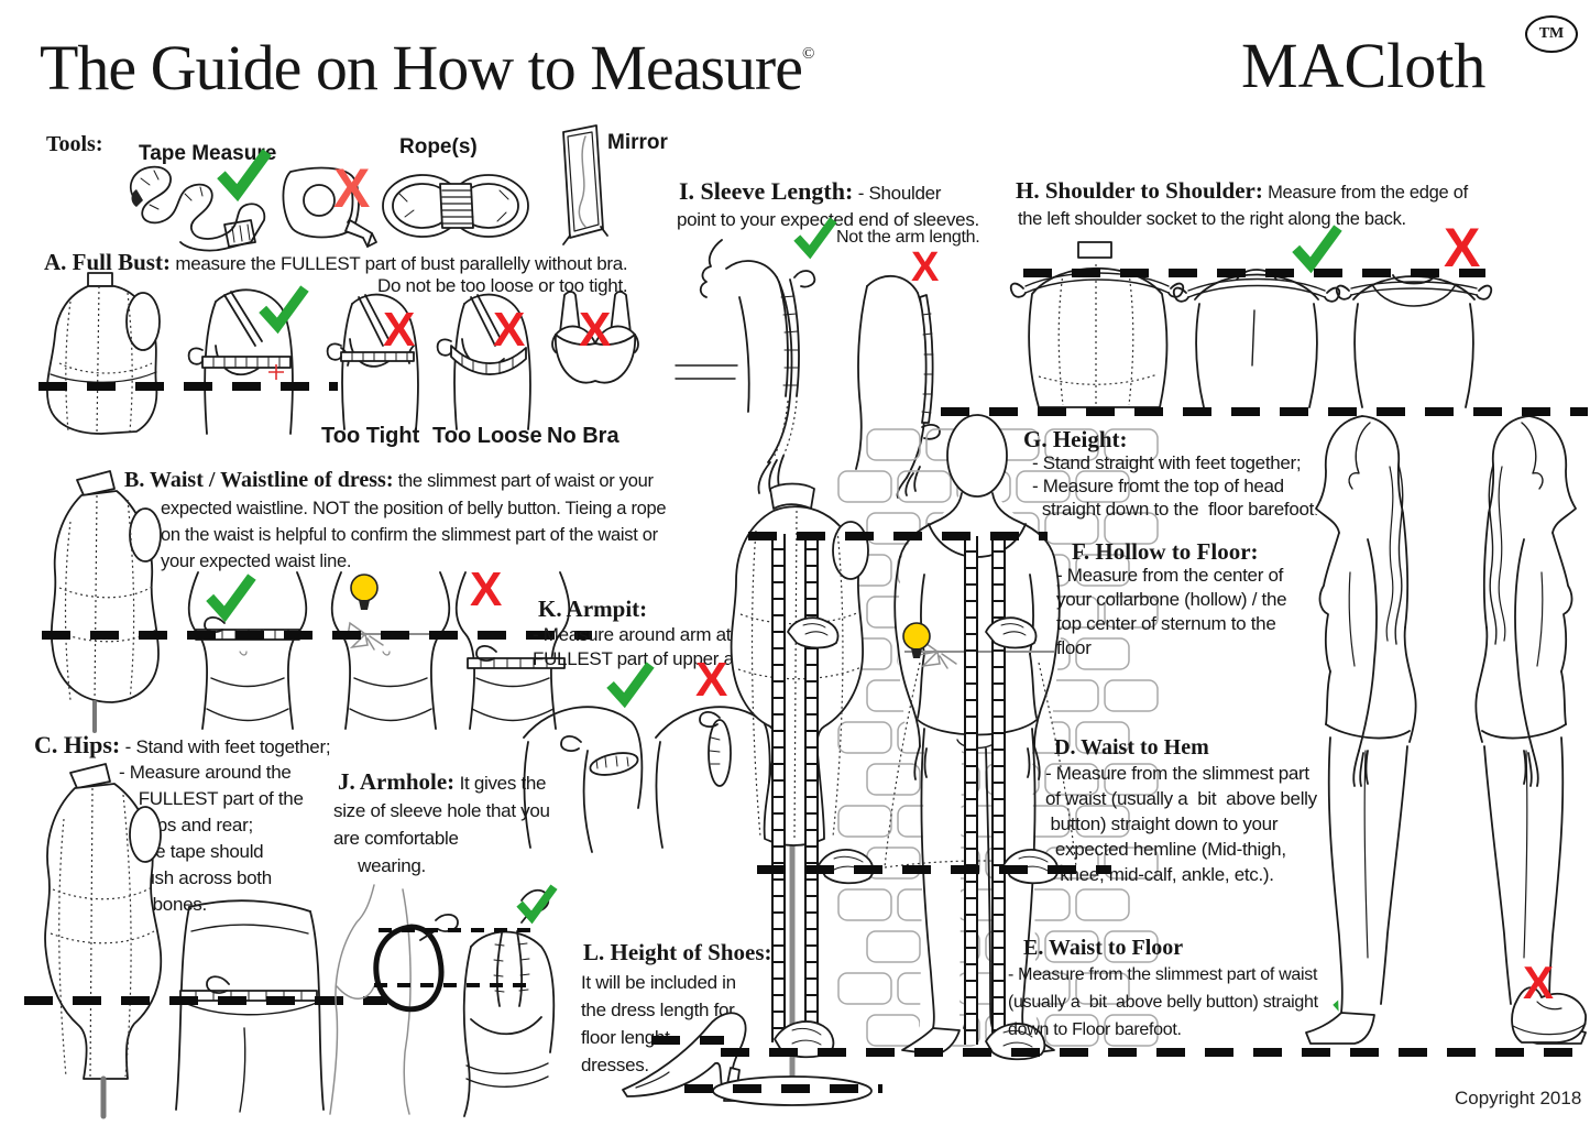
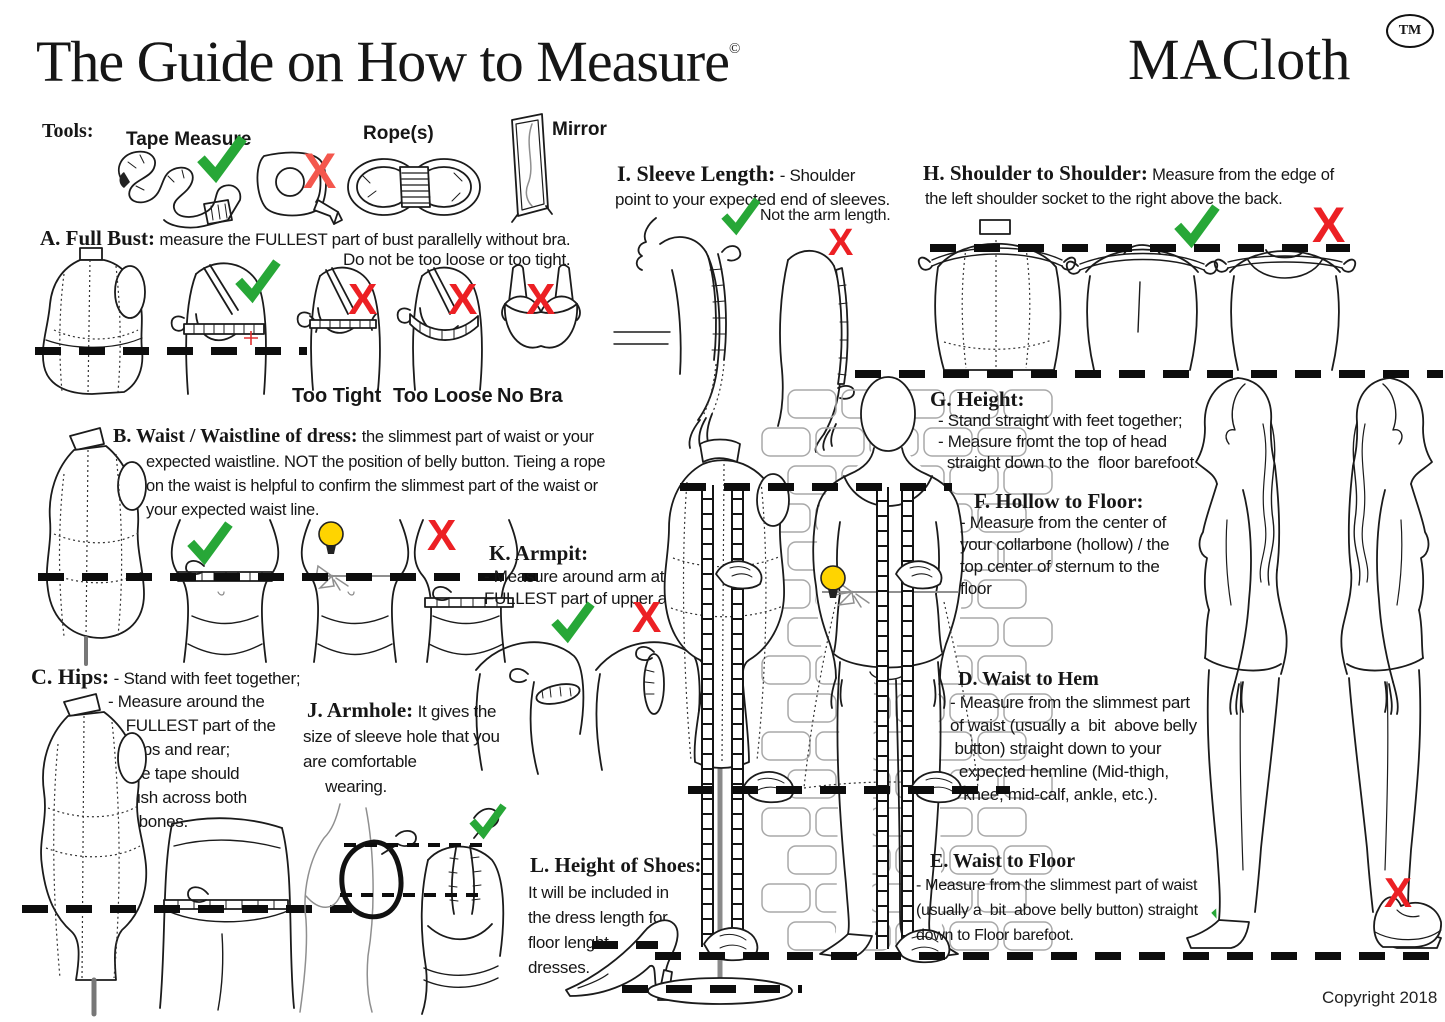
  The Guide on How to Measure©
  MACloth
  TM
  Tools:
  Tape Measue
  Rope(s)
  Mirror
  X
  A. Full Bust: measure the FULLEST part of bust parallelly without bra.
  Do not be too loose or too tight.
  X
  X
  X
  Too Tight
  Too Loose
  No Bra
  B. Waist / Waistline of dress: the slimmest part of waist or your
  expected waistline. NOT the position of belly button. Tieing a rope
  on the waist is helpful to confirm the slimmest part of the waist or
  your expected waist line.
  X
  K. Armpit:
  - Measure around arm at
  FULLEST part of upper a
  X
  C. Hips: - Stand with feet together;
  - Measure around the
  FULLEST part of the
  ps and rear;
  e tape should
  sh across both
  J. Armhole: It gives the
  size of sleeve hole that you
  are comfortable
  wearing.
  L. Height of Shoes:
  It will be included in
  the dress length for
  floor leng
  dresses.
  I. Sleeve Length: - Shoulder
  point to your expeced end of sleeves.
  Not the arm length.
  X
  H. Shoulder to Shoulder: Measure from the edge of
- the left shoulder socket to the right along the back.
+ the left shoulder socket to the right above the back.
  X
  G. Height:
  - Stand straight with feet together;
  - Measure fromt the top of head
  straight down to the floor barefoot
  F. Hollow to Floor:
  - Measure from the center of
  your collarbone (hollow) / the
  top center of sternum to the
  floor
  D. Waist to Hem
  - Measure from the slimmest part
  of waist (usually a bit above belly
  button) straight down to your
  expected hemline (Mid-thigh,
  knee, mid-calf, ankle, etc.).
  E. Waist to Floor
  - Measure from the slimmest part of waist
  (usually a bit above belly button) straight
  down to Floor barefoot.
  X
  Copyright 2018
